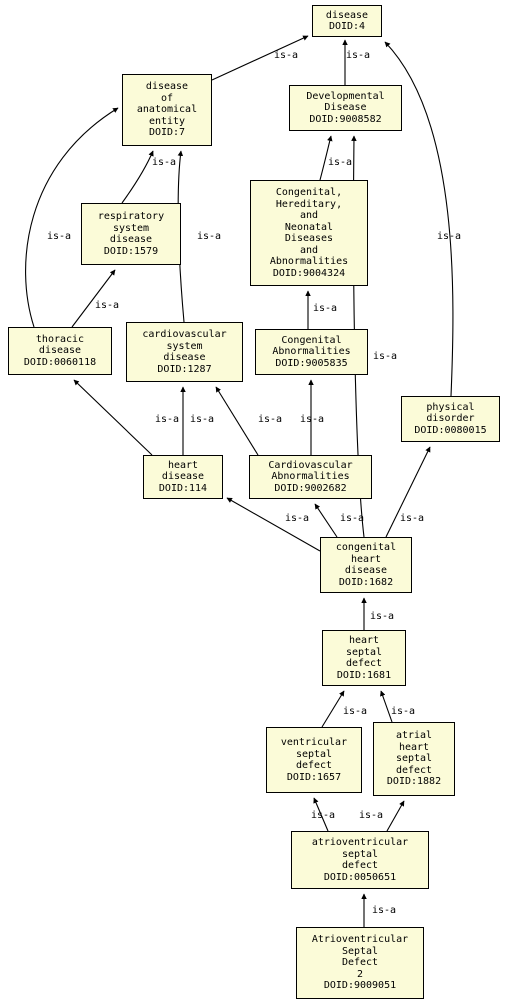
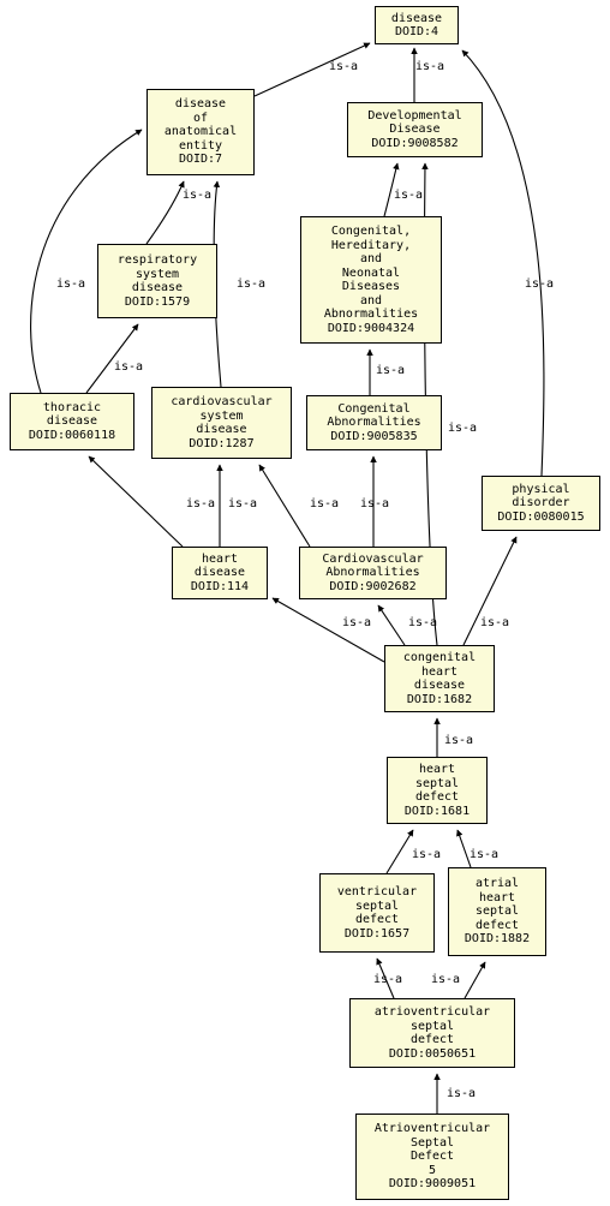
  disease
  DOID:4
  disease
  of
  anatomical
  entity
  DOID:7
  Developmental
  Disease
  DOID:9008582
  Congenital,
  Hereditary,
  and
  Neonatal
  Diseases
  and
  Abnormalities
  DOID:9004324
  respiratory
  system
  disease
  DOID:1579
  thoracic
  disease
  DOID:0060118
  cardiovascular
  system
  disease
  DOID:1287
  Congenital
  Abnormalities
  DOID:9005835
  physical
  disorder
  DOID:0080015
  heart
  disease
  DOID:114
  Cardiovascular
  Abnormalities
  DOID:9002682
  congenital
  heart
  disease
  DOID:1682
  heart
  septal
  defect
  DOID:1681
  ventricular
  septal
  defect
  DOID:1657
  atrial
  heart
  septal
  defect
  DOID:1882
  atrioventricular
  septal
  defect
  DOID:0050651
  Atrioventricular
  Septal
  Defect
- 2
+ 5
  DOID:9009051
  is-a
  is-a
  is-a
  is-a
  is-a
  is-a
  is-a
  is-a
  is-a
  is-a
  is-a
  is-a
  is-a
  is-a
  is-a
  is-a
  is-a
  is-a
  is-a
  is-a
  is-a
  is-a
  is-a
